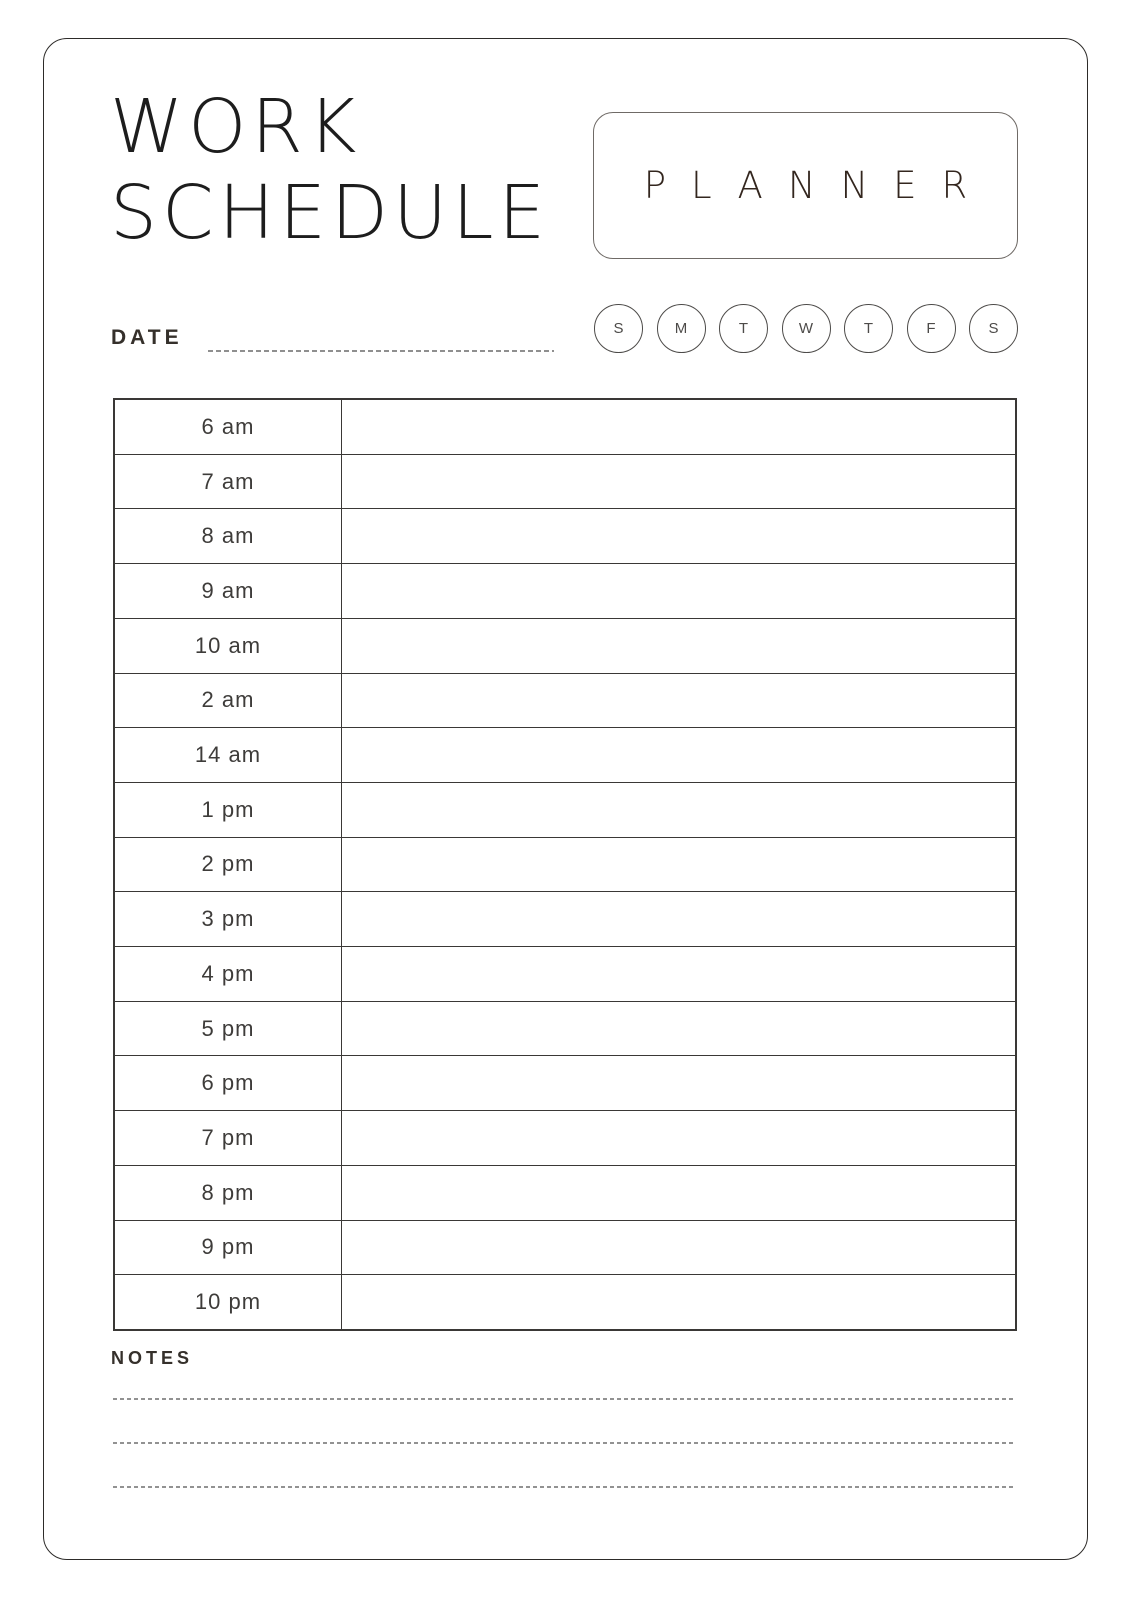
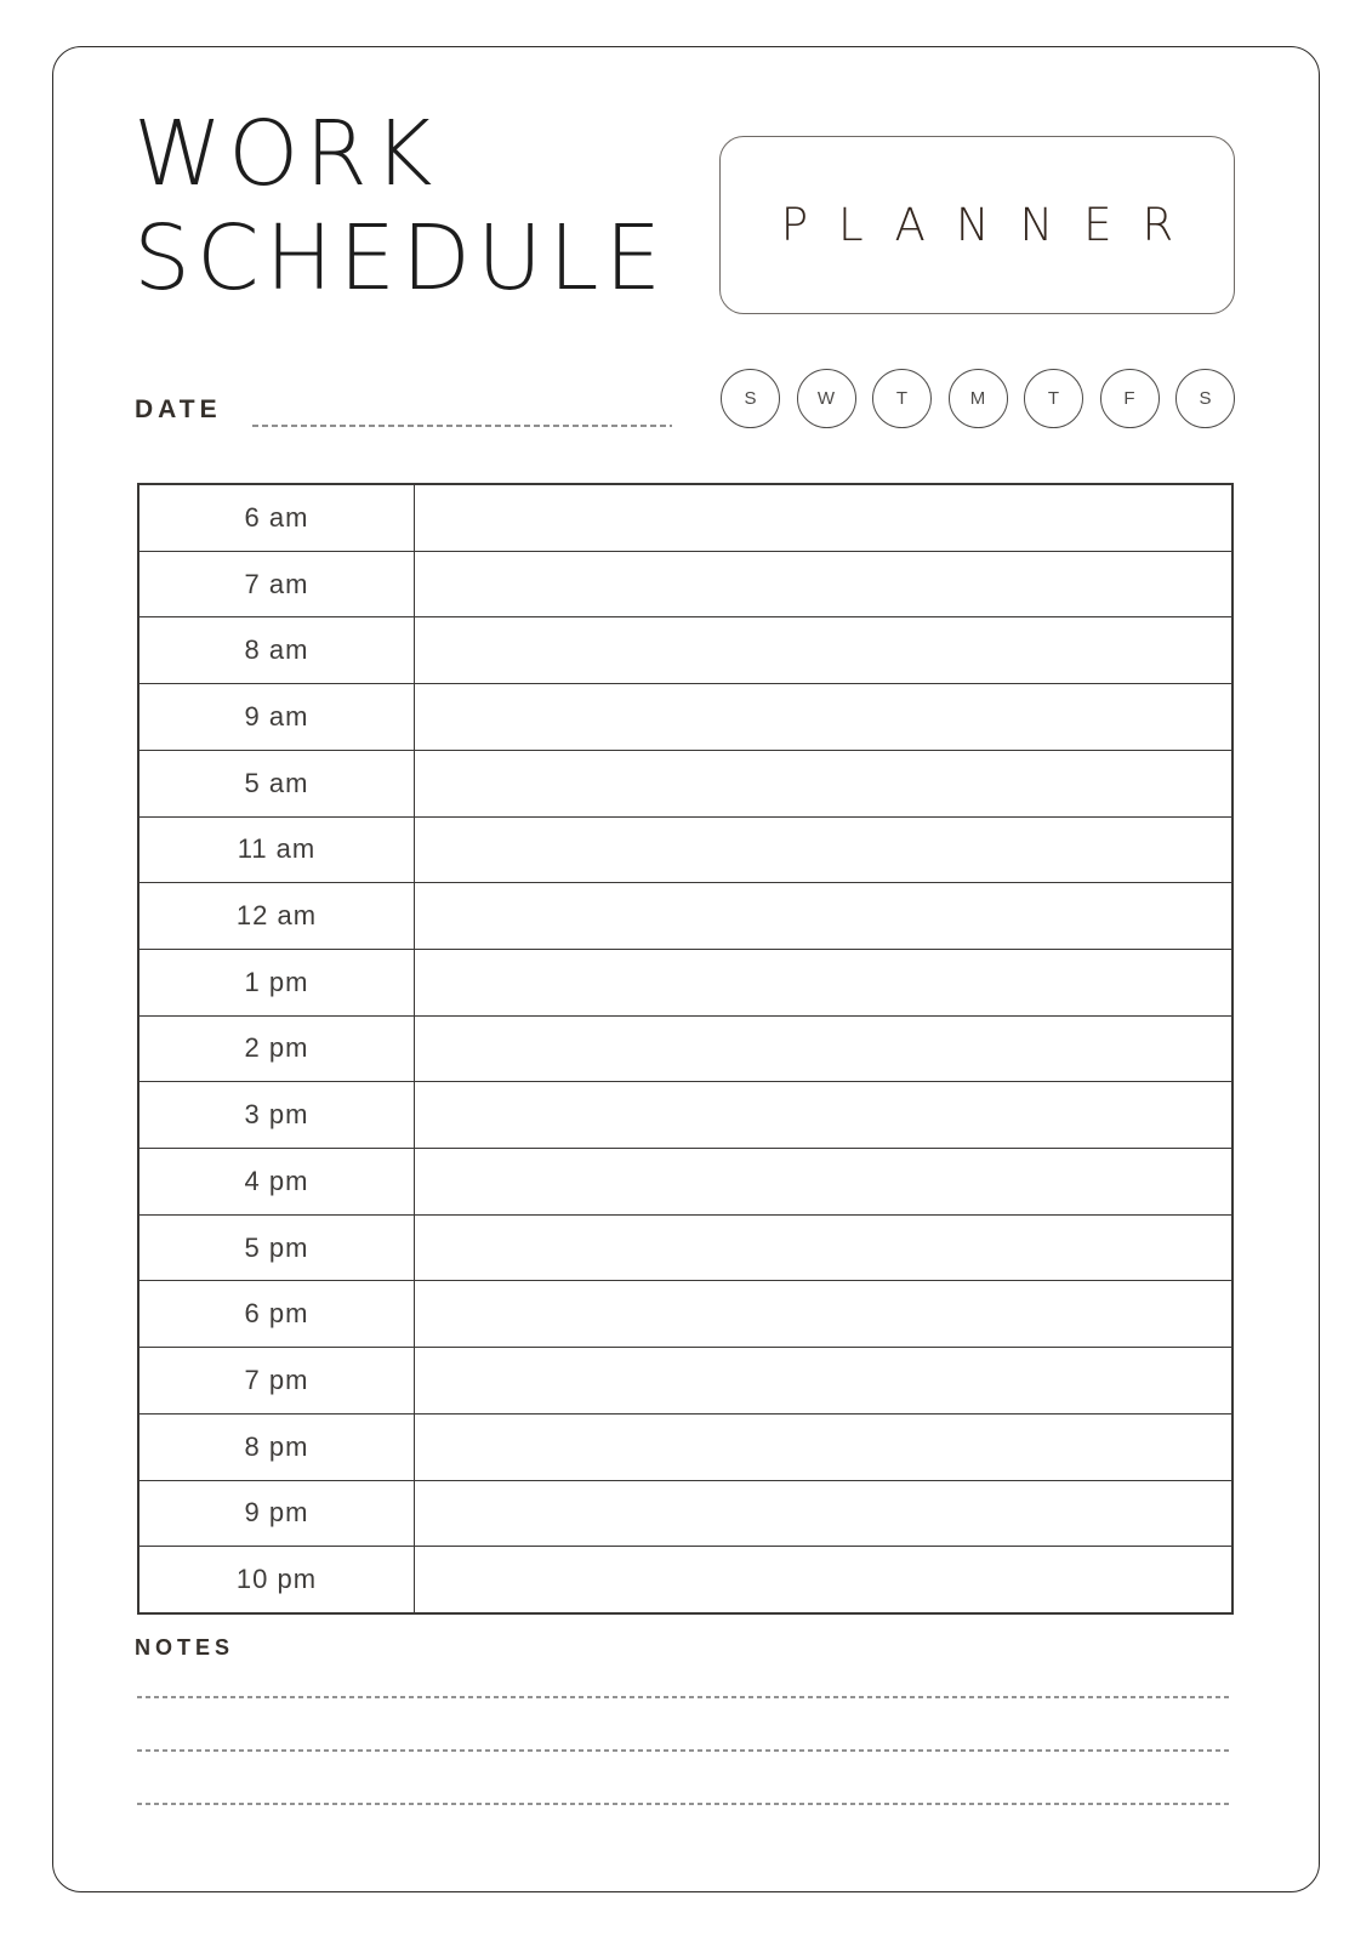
  WORK
  SCHEDULE
  PLANNER
  S
- M
+ W
  T
- W
+ M
  T
  F
  S
  DATE
  6 am
  7 am
  8 am
  9 am
- 10 am
+ 5 am
- 2 am
+ 11 am
- 14 am
+ 12 am
  1 pm
  2 pm
  3 pm
  4 pm
  5 pm
  6 pm
  7 pm
  8 pm
  9 pm
  10 pm
  NOTES
